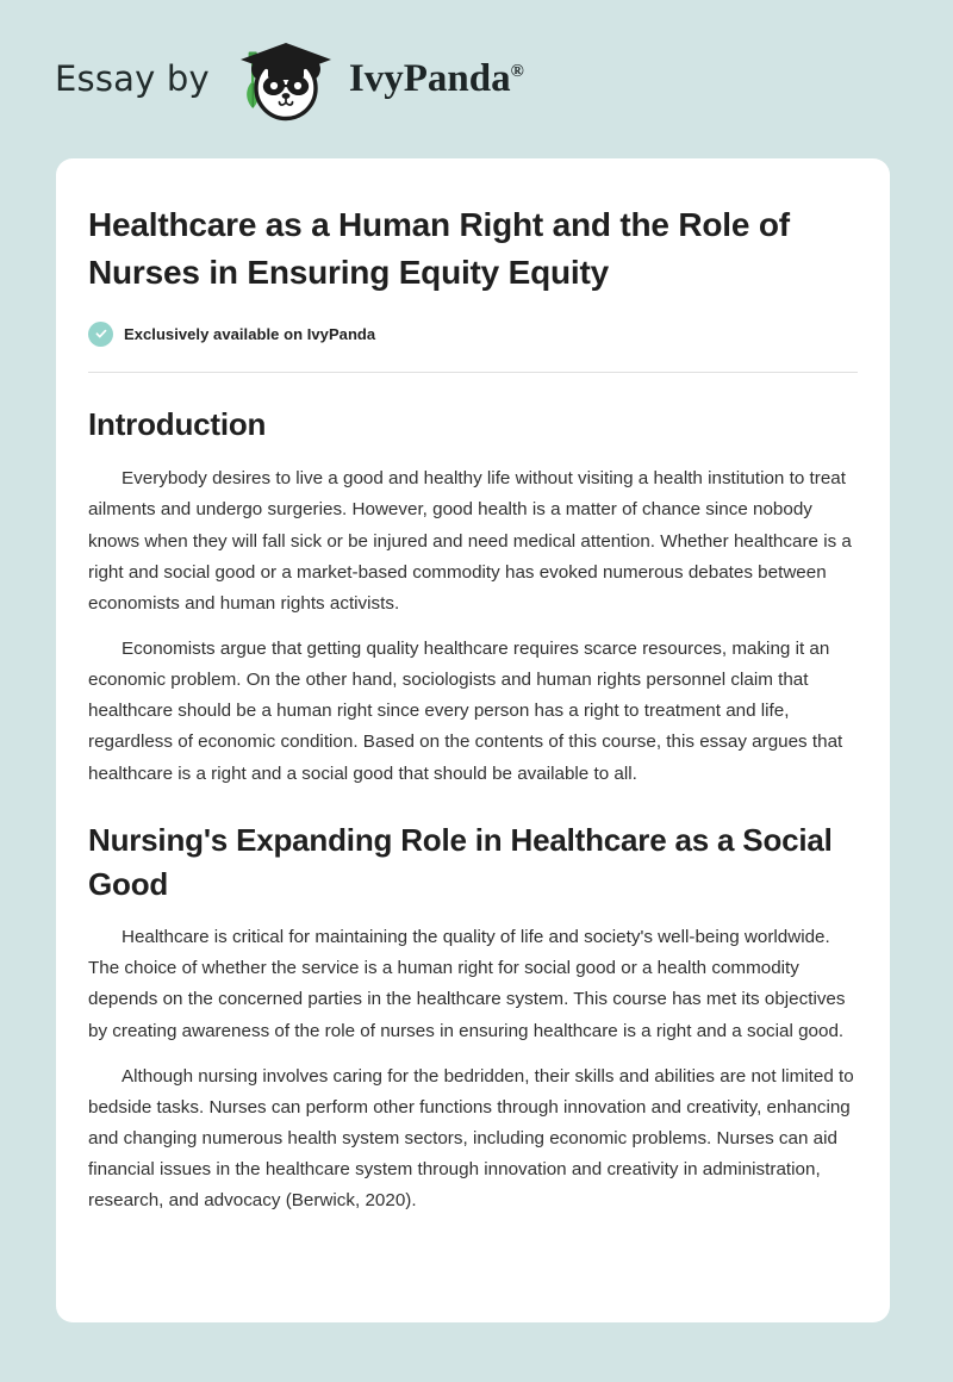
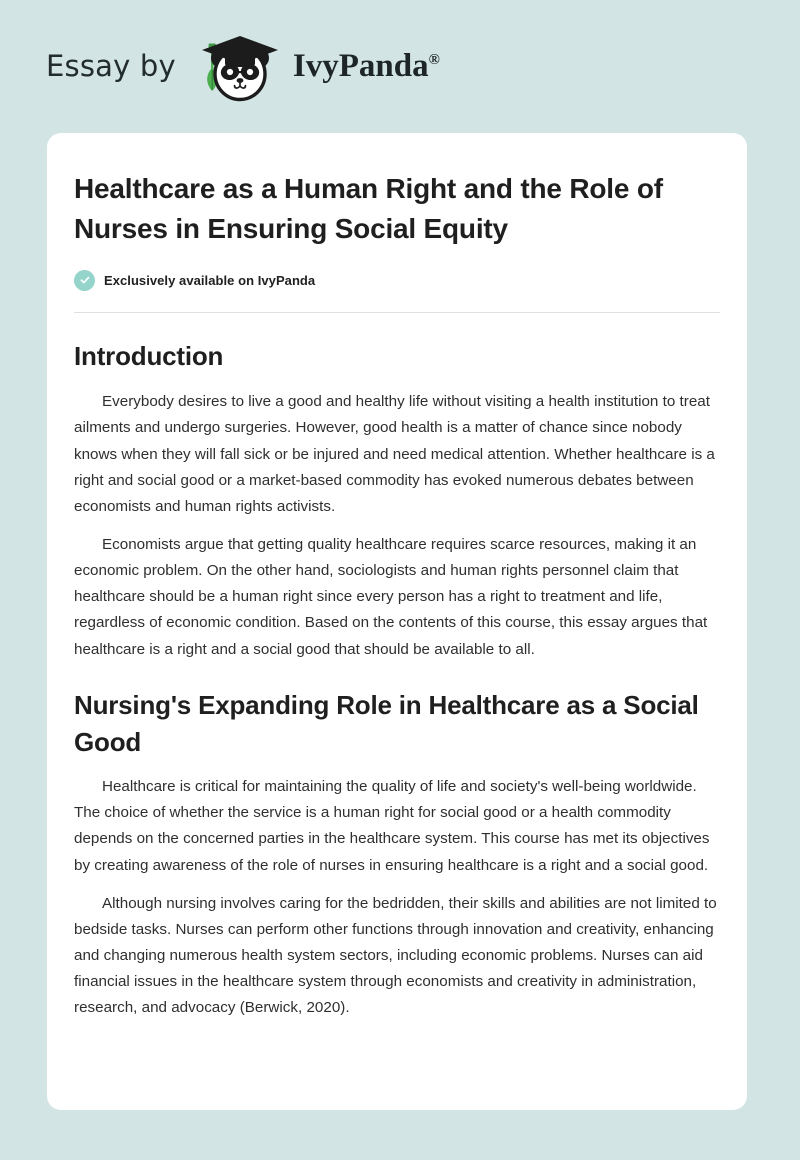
  Essay by
  IvyPanda®
- Healthcare as a Human Right and the Role of Nurses in Ensuring Equity Equity
+ Healthcare as a Human Right and the Role of Nurses in Ensuring Social Equity
  Exclusively available on IvyPanda
  Introduction
  Everybody desires to live a good and healthy life without visiting a health institution to treat ailments and undergo surgeries. However, good health is a matter of chance since nobody knows when they will fall sick or be injured and need medical attention. Whether healthcare is a right and social good or a market-based commodity has evoked numerous debates between economists and human rights activists.
  Economists argue that getting quality healthcare requires scarce resources, making it an economic problem. On the other hand, sociologists and human rights personnel claim that healthcare should be a human right since every person has a right to treatment and life, regardless of economic condition. Based on the contents of this course, this essay argues that healthcare is a right and a social good that should be available to all.
  Nursing's Expanding Role in Healthcare as a Social Good
  Healthcare is critical for maintaining the quality of life and society's well-being worldwide. The choice of whether the service is a human right for social good or a health commodity depends on the concerned parties in the healthcare system. This course has met its objectives by creating awareness of the role of nurses in ensuring healthcare is a right and a social good.
- Although nursing involves caring for the bedridden, their skills and abilities are not limited to bedside tasks. Nurses can perform other functions through innovation and creativity, enhancing and changing numerous health system sectors, including economic problems. Nurses can aid financial issues in the healthcare system through innovation and creativity in administration, research, and advocacy (Berwick, 2020).
+ Although nursing involves caring for the bedridden, their skills and abilities are not limited to bedside tasks. Nurses can perform other functions through innovation and creativity, enhancing and changing numerous health system sectors, including economic problems. Nurses can aid financial issues in the healthcare system through economists and creativity in administration, research, and advocacy (Berwick, 2020).
